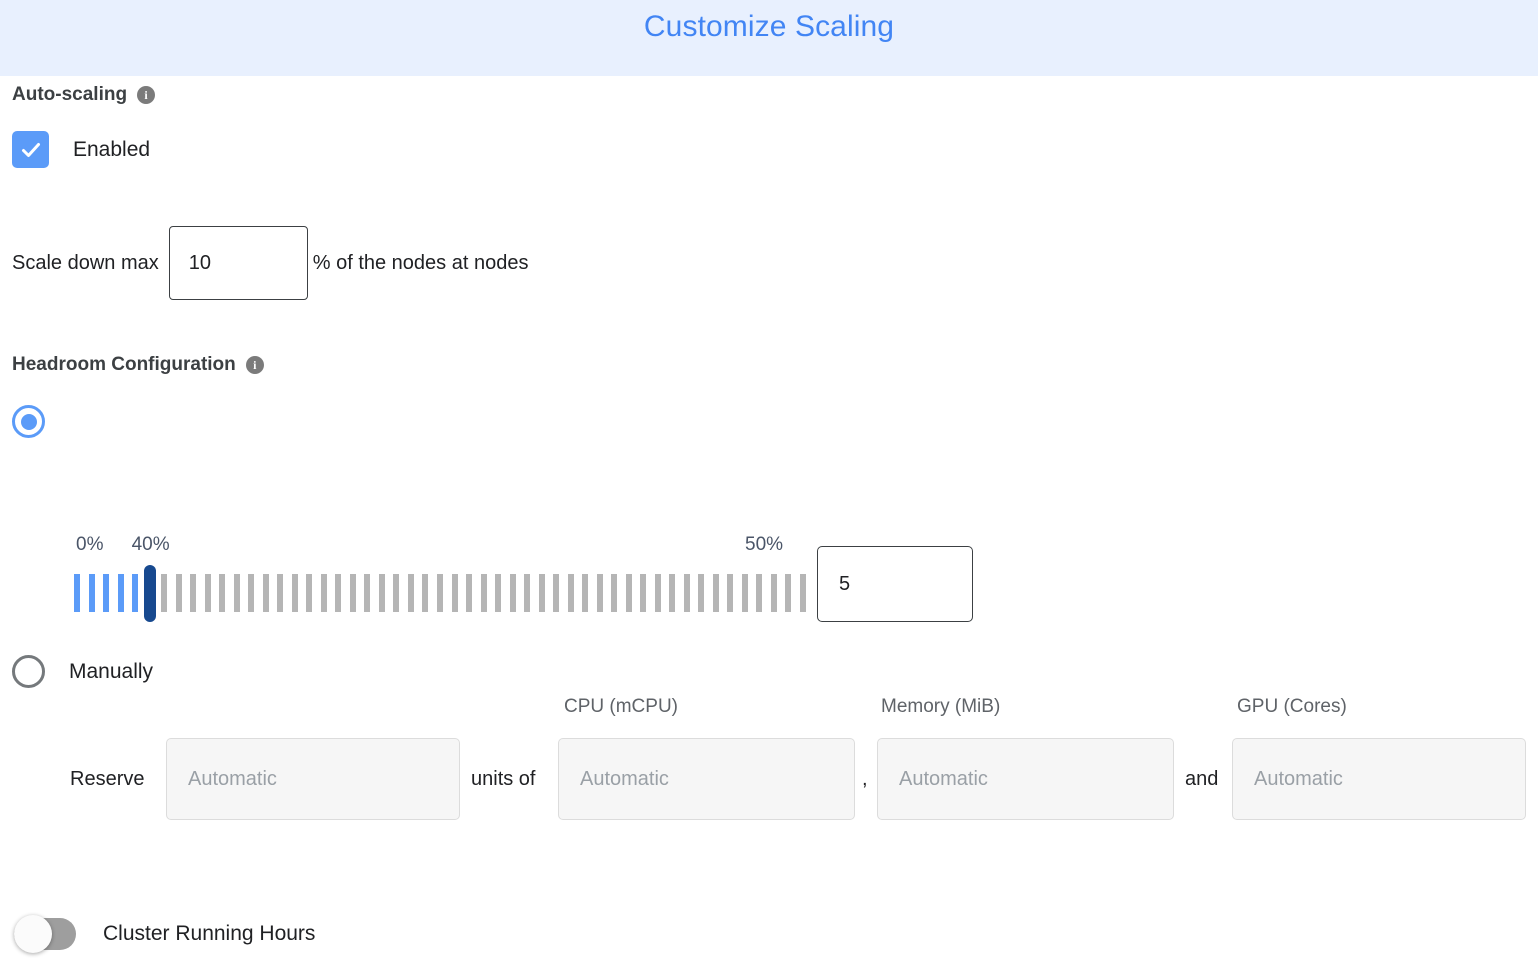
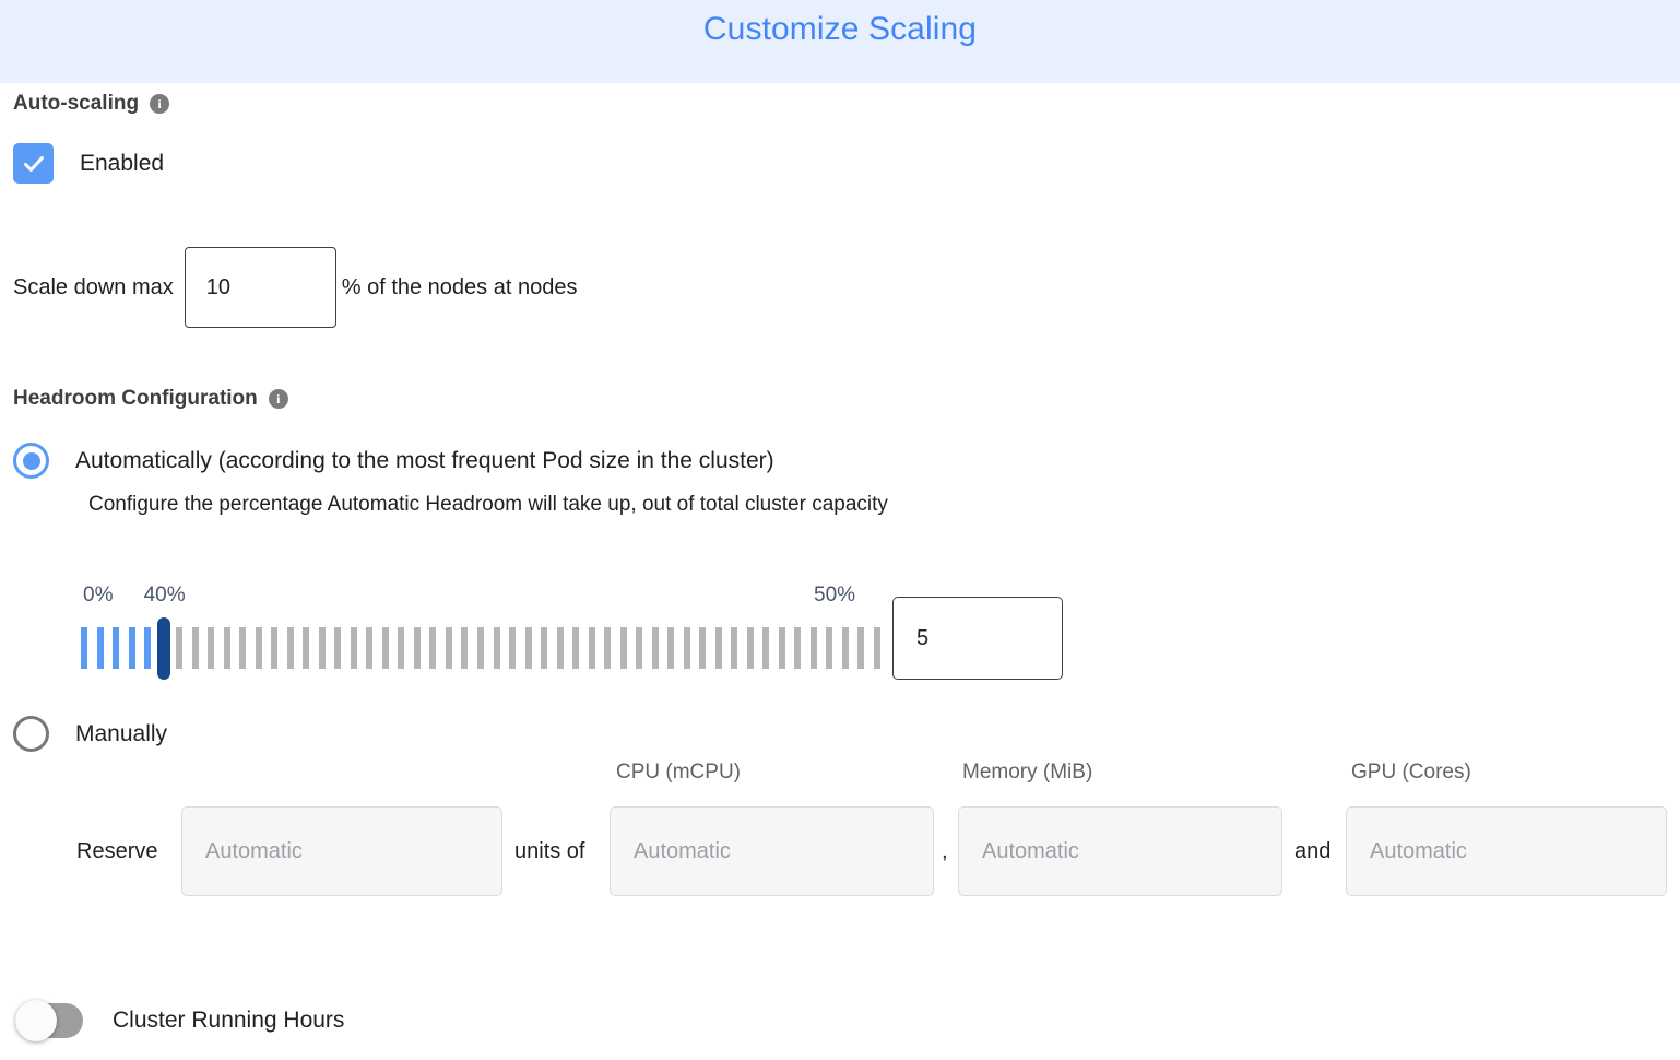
  Customize Scaling
  Auto-scaling
  i
  Enabled
  Scale down max
  10
  % of the nodes at nodes
  Headroom Configuration
  i
+ Automatically (according to the most frequent Pod size in the cluster)
+ Configure the percentage Automatic Headroom will take up, out of total cluster capacity
  0%
  40%
  50%
  5
  Manually
  CPU (mCPU)
  Memory (MiB)
  GPU (Cores)
  Reserve
  Automatic
  units of
  Automatic
  ,
  Automatic
  and
  Automatic
  Cluster Running Hours
